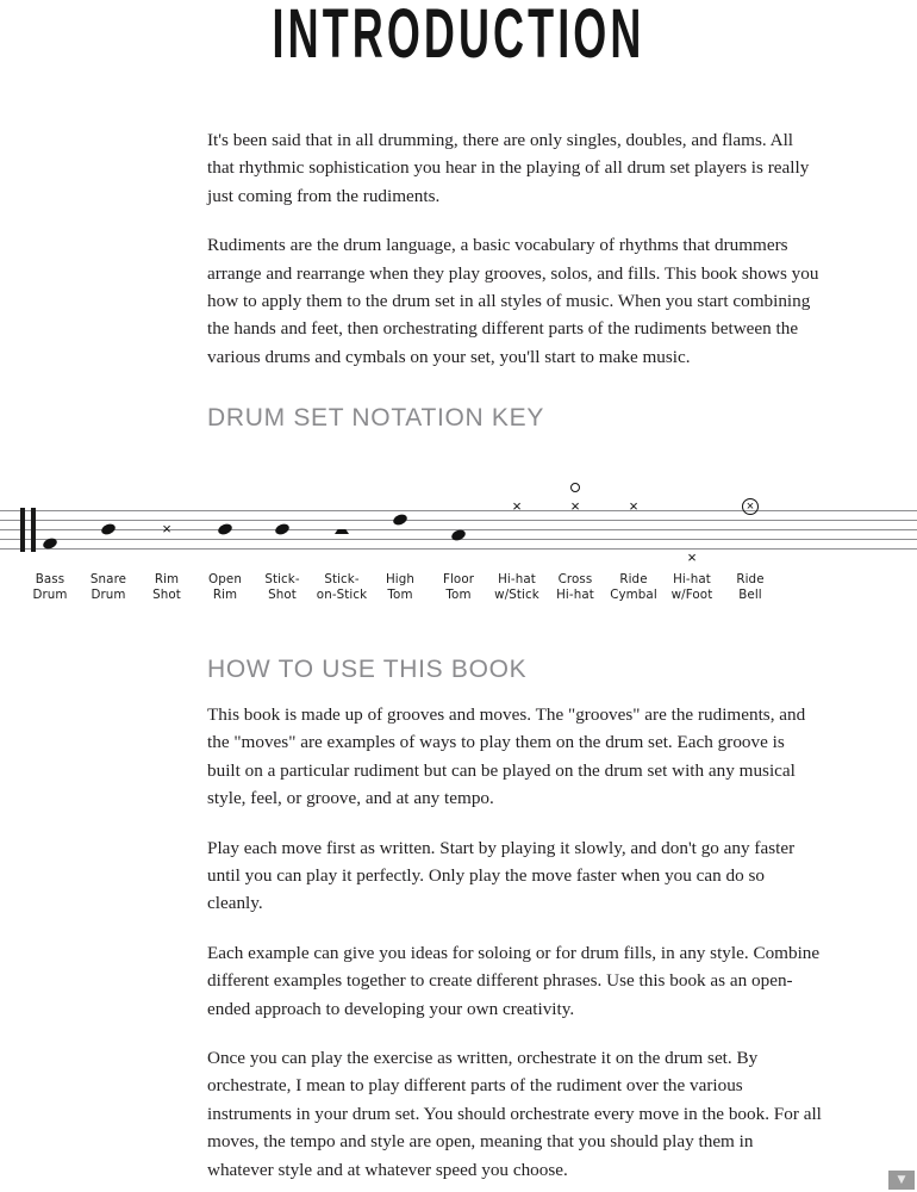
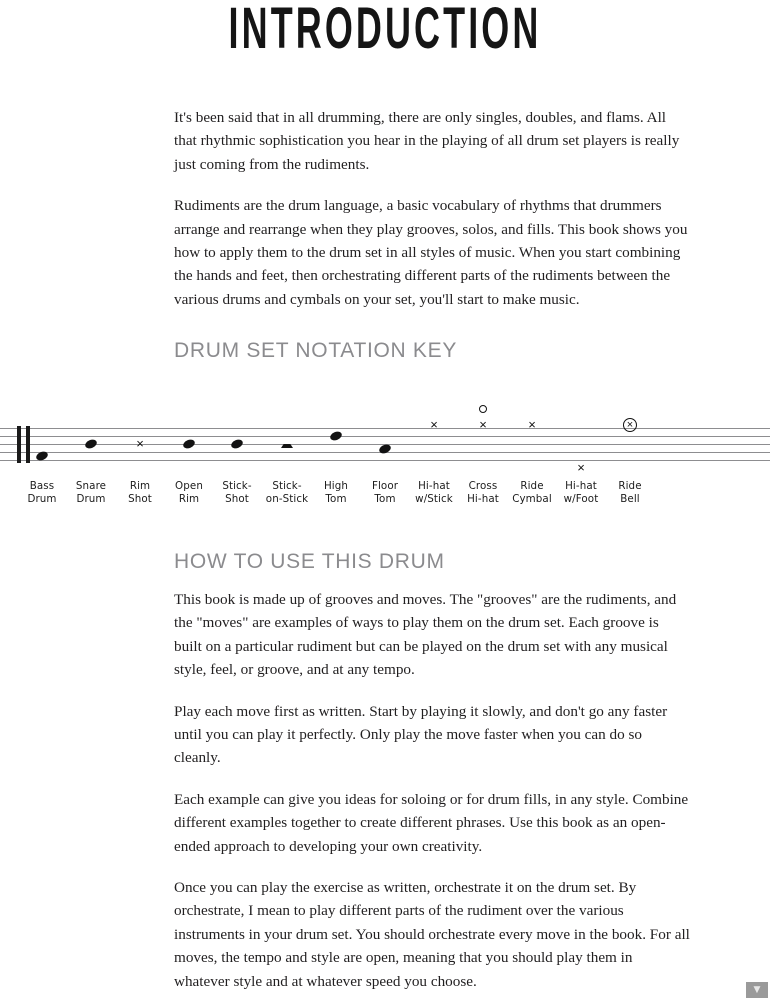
  INTRODUCTION
  It's been said that in all drumming, there are only singles, doubles, and flams. All that rhythmic sophistication you hear in the playing of all drum set players is really just coming from the rudiments.
  Rudiments are the drum language, a basic vocabulary of rhythms that drummers arrange and rearrange when they play grooves, solos, and fills. This book shows you how to apply them to the drum set in all styles of music. When you start combining the hands and feet, then orchestrating different parts of the rudiments between the various drums and cymbals on your set, you'll start to make music.
  DRUM SET NOTATION KEY
  ×
  ×
  ×
  ×
  ×
  ×
  Bass
  Drum
  Snare
  Drum
  Rim
  Shot
  Open
  Rim
  Stick-
  Shot
  Stick-
  on-Stick
  High
  Tom
  Floor
  Tom
  Hi-hat
  w/Stick
  Cross
  Hi-hat
  Ride
  Cymbal
  Hi-hat
  w/Foot
  Ride
  Bell
- HOW TO USE THIS BOOK
+ HOW TO USE THIS DRUM
  This book is made up of grooves and moves. The "grooves" are the rudiments, and the "moves" are examples of ways to play them on the drum set. Each groove is built on a particular rudiment but can be played on the drum set with any musical style, feel, or groove, and at any tempo.
  Play each move first as written. Start by playing it slowly, and don't go any faster until you can play it perfectly. Only play the move faster when you can do so cleanly.
  Each example can give you ideas for soloing or for drum fills, in any style. Combine different examples together to create different phrases. Use this book as an open-ended approach to developing your own creativity.
  Once you can play the exercise as written, orchestrate it on the drum set. By orchestrate, I mean to play different parts of the rudiment over the various instruments in your drum set. You should orchestrate every move in the book. For all moves, the tempo and style are open, meaning that you should play them in whatever style and at whatever speed you choose.
  ▼
